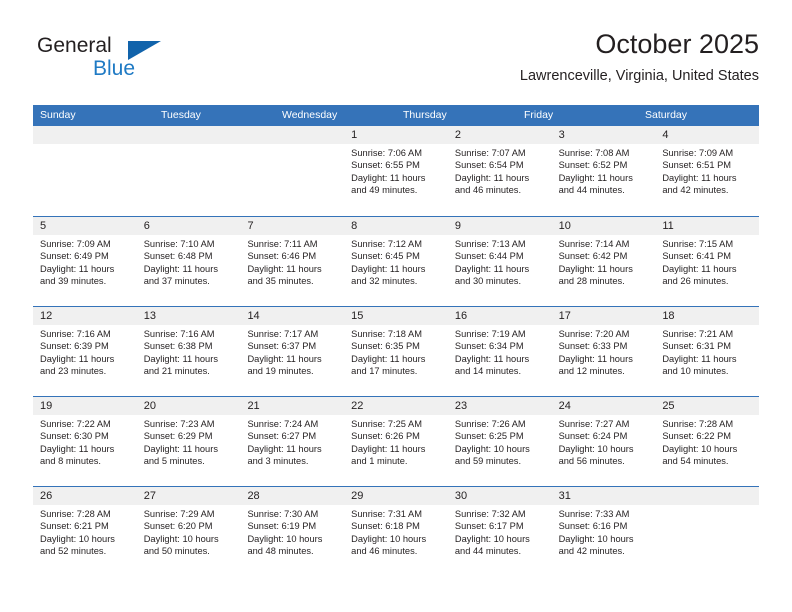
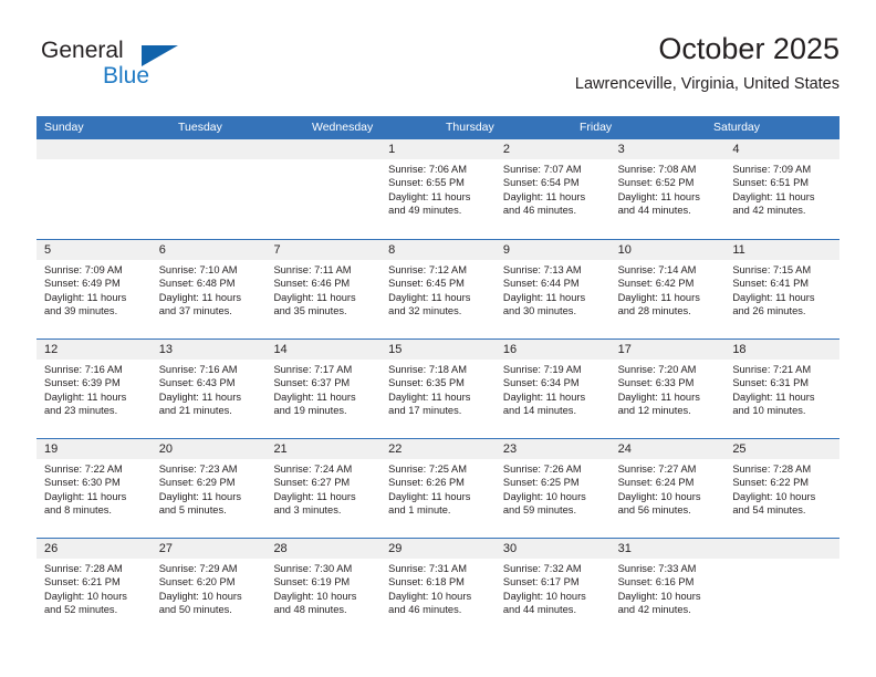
  General
  Blue
  October 2025
  Lawrenceville, Virginia, United States
  Sunday
  Tuesday
  Wednesday
  Thursday
  Friday
  Saturday
  1
  Sunrise: 7:06 AM
  Sunset: 6:55 PM
  Daylight: 11 hours
  and 49 minutes.
  2
  Sunrise: 7:07 AM
  Sunset: 6:54 PM
  Daylight: 11 hours
  and 46 minutes.
  3
  Sunrise: 7:08 AM
  Sunset: 6:52 PM
  Daylight: 11 hours
  and 44 minutes.
  4
  Sunrise: 7:09 AM
  Sunset: 6:51 PM
  Daylight: 11 hours
  and 42 minutes.
  5
  Sunrise: 7:09 AM
  Sunset: 6:49 PM
  Daylight: 11 hours
  and 39 minutes.
  6
  Sunrise: 7:10 AM
  Sunset: 6:48 PM
  Daylight: 11 hours
  and 37 minutes.
  7
  Sunrise: 7:11 AM
  Sunset: 6:46 PM
  Daylight: 11 hours
  and 35 minutes.
  8
  Sunrise: 7:12 AM
  Sunset: 6:45 PM
  Daylight: 11 hours
  and 32 minutes.
  9
  Sunrise: 7:13 AM
  Sunset: 6:44 PM
  Daylight: 11 hours
  and 30 minutes.
  10
  Sunrise: 7:14 AM
  Sunset: 6:42 PM
  Daylight: 11 hours
  and 28 minutes.
  11
  Sunrise: 7:15 AM
  Sunset: 6:41 PM
  Daylight: 11 hours
  and 26 minutes.
  12
  Sunrise: 7:16 AM
  Sunset: 6:39 PM
  Daylight: 11 hours
  and 23 minutes.
  13
  Sunrise: 7:16 AM
- Sunset: 6:38 PM
+ Sunset: 6:43 PM
  Daylight: 11 hours
  and 21 minutes.
  14
  Sunrise: 7:17 AM
  Sunset: 6:37 PM
  Daylight: 11 hours
  and 19 minutes.
  15
  Sunrise: 7:18 AM
  Sunset: 6:35 PM
  Daylight: 11 hours
  and 17 minutes.
  16
  Sunrise: 7:19 AM
  Sunset: 6:34 PM
  Daylight: 11 hours
  and 14 minutes.
  17
  Sunrise: 7:20 AM
  Sunset: 6:33 PM
  Daylight: 11 hours
  and 12 minutes.
  18
  Sunrise: 7:21 AM
  Sunset: 6:31 PM
  Daylight: 11 hours
  and 10 minutes.
  19
  Sunrise: 7:22 AM
  Sunset: 6:30 PM
  Daylight: 11 hours
  and 8 minutes.
  20
  Sunrise: 7:23 AM
  Sunset: 6:29 PM
  Daylight: 11 hours
  and 5 minutes.
  21
  Sunrise: 7:24 AM
  Sunset: 6:27 PM
  Daylight: 11 hours
  and 3 minutes.
  22
  Sunrise: 7:25 AM
  Sunset: 6:26 PM
  Daylight: 11 hours
  and 1 minute.
  23
  Sunrise: 7:26 AM
  Sunset: 6:25 PM
  Daylight: 10 hours
  and 59 minutes.
  24
  Sunrise: 7:27 AM
  Sunset: 6:24 PM
  Daylight: 10 hours
  and 56 minutes.
  25
  Sunrise: 7:28 AM
  Sunset: 6:22 PM
  Daylight: 10 hours
  and 54 minutes.
  26
  Sunrise: 7:28 AM
  Sunset: 6:21 PM
  Daylight: 10 hours
  and 52 minutes.
  27
  Sunrise: 7:29 AM
  Sunset: 6:20 PM
  Daylight: 10 hours
  and 50 minutes.
  28
  Sunrise: 7:30 AM
  Sunset: 6:19 PM
  Daylight: 10 hours
  and 48 minutes.
  29
  Sunrise: 7:31 AM
  Sunset: 6:18 PM
  Daylight: 10 hours
  and 46 minutes.
  30
  Sunrise: 7:32 AM
  Sunset: 6:17 PM
  Daylight: 10 hours
  and 44 minutes.
  31
  Sunrise: 7:33 AM
  Sunset: 6:16 PM
  Daylight: 10 hours
  and 42 minutes.
